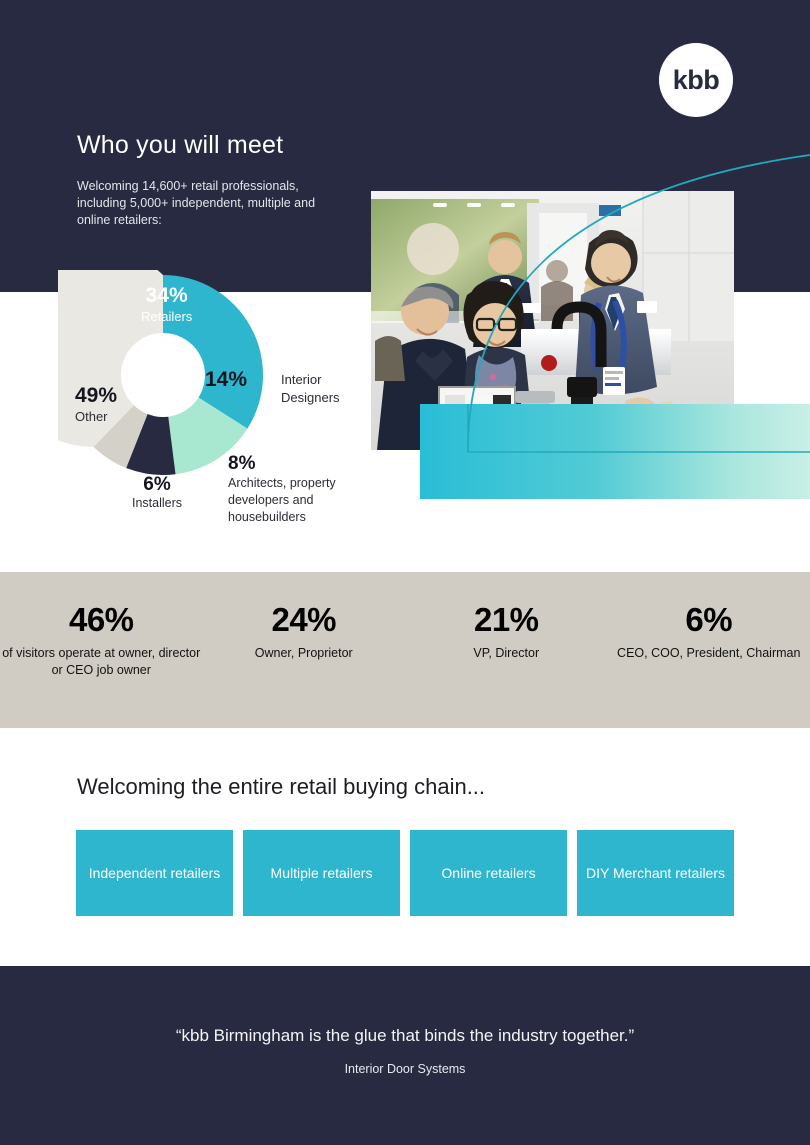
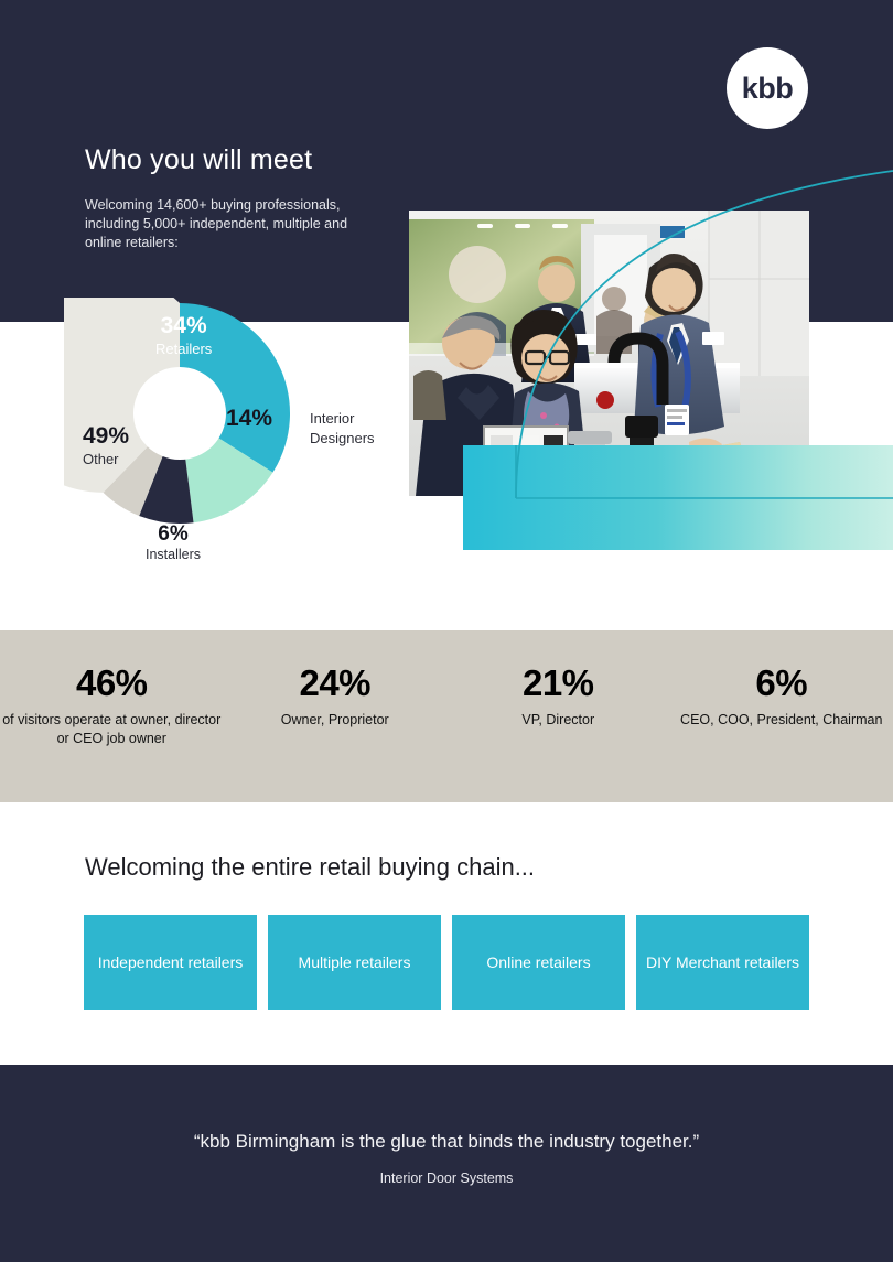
  kbb
  Who you will meet
- Welcoming 14,600+ retail professionals, including 5,000+ independent, multiple and online retailers:
+ Welcoming 14,600+ buying professionals, including 5,000+ independent, multiple and online retailers:
  34%
  Retailers
  49%
  Other
  14%
  Interior
  Designers
  6%
  Installers
- 8%
- Architects, property developers and housebuilders
  46%
  of visitors operate at owner, director or CEO job owner
  24%
  Owner, Proprietor
  21%
  VP, Director
  6%
  CEO, COO, President, Chairman
  Welcoming the entire retail buying chain...
  Independent retailers
  Multiple retailers
  Online retailers
  DIY Merchant retailers
  “kbb Birmingham is the glue that binds the industry together.”
  Interior Door Systems
